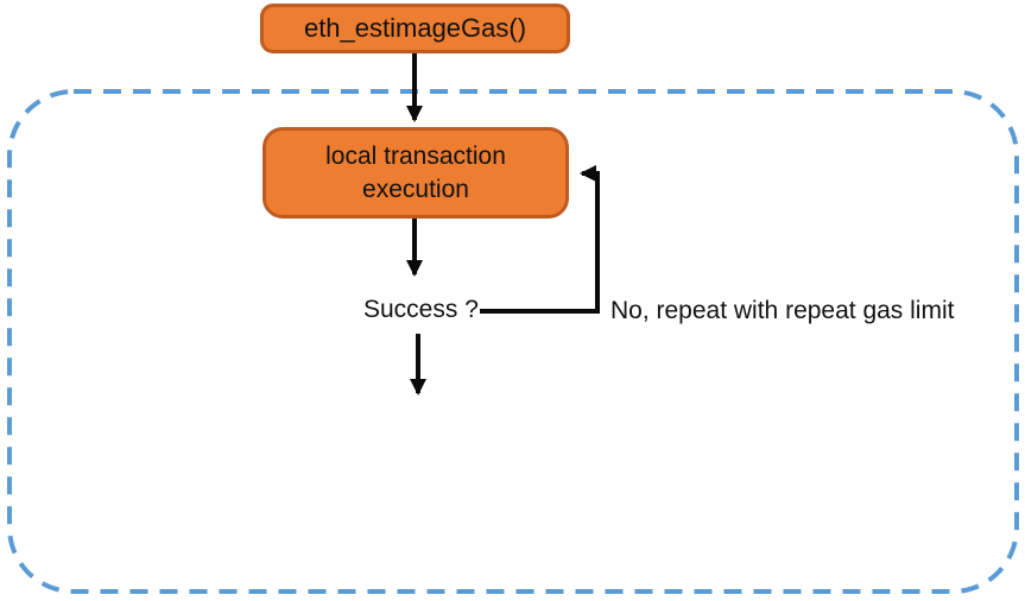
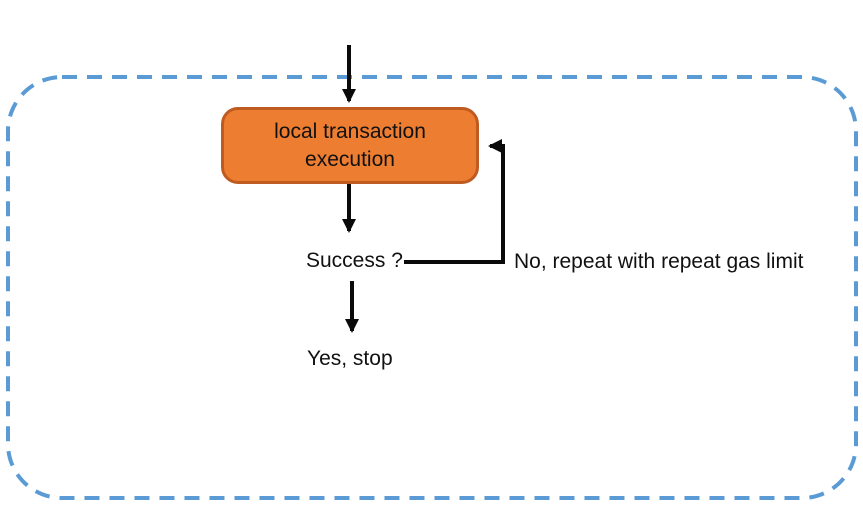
- eth_estimageGas()
  local transaction execution
  Success ?
  No, repeat with repeat gas limit
+ Yes, stop
